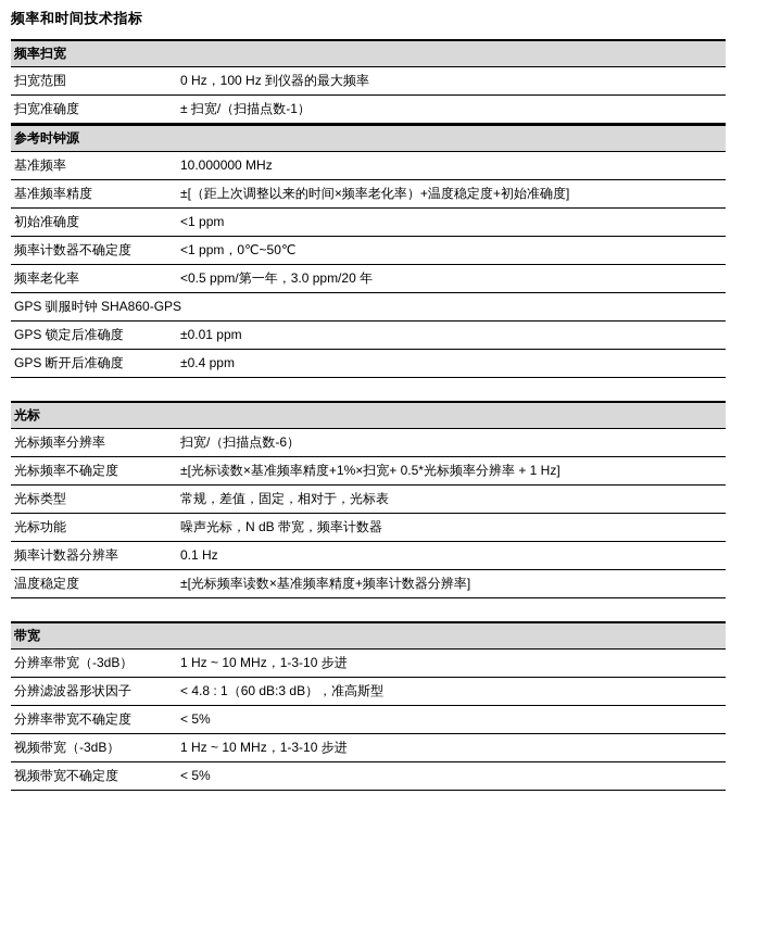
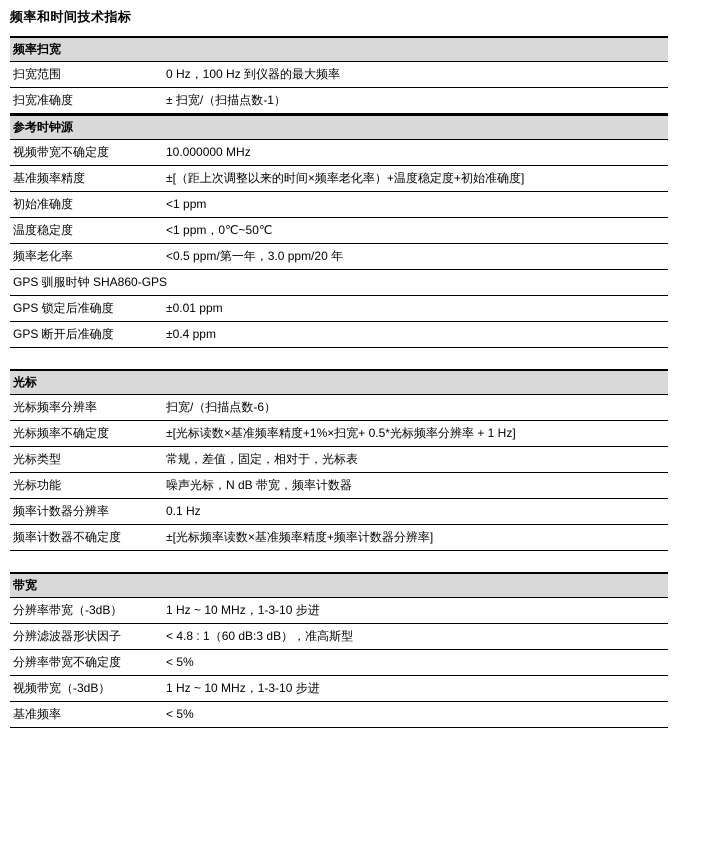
  频率和时间技术指标
  频率扫宽
  扫宽范围
  0 Hz，100 Hz 到仪器的最大频率
  扫宽准确度
  ± 扫宽/（扫描点数-1）
  参考时钟源
- 基准频率
+ 视频带宽不确定度
  10.000000 MHz
  基准频率精度
  ±[（距上次调整以来的时间×频率老化率）+温度稳定度+初始准确度]
  初始准确度
  <1 ppm
- 频率计数器不确定度
+ 温度稳定度
  <1 ppm，0℃~50℃
  频率老化率
  <0.5 ppm/第一年，3.0 ppm/20 年
  GPS 驯服时钟 SHA860-GPS
  GPS 锁定后准确度
  ±0.01 ppm
  GPS 断开后准确度
  ±0.4 ppm
  光标
  光标频率分辨率
  扫宽/（扫描点数-6）
  光标频率不确定度
  ±[光标读数×基准频率精度+1%×扫宽+ 0.5*光标频率分辨率 + 1 Hz]
  光标类型
  常规，差值，固定，相对于，光标表
  光标功能
  噪声光标，N dB 带宽，频率计数器
  频率计数器分辨率
  0.1 Hz
- 温度稳定度
+ 频率计数器不确定度
  ±[光标频率读数×基准频率精度+频率计数器分辨率]
  带宽
  分辨率带宽（-3dB）
  1 Hz ~ 10 MHz，1-3-10 步进
  分辨滤波器形状因子
  < 4.8 : 1（60 dB:3 dB），准高斯型
  分辨率带宽不确定度
  < 5%
  视频带宽（-3dB）
  1 Hz ~ 10 MHz，1-3-10 步进
- 视频带宽不确定度
+ 基准频率
  < 5%
